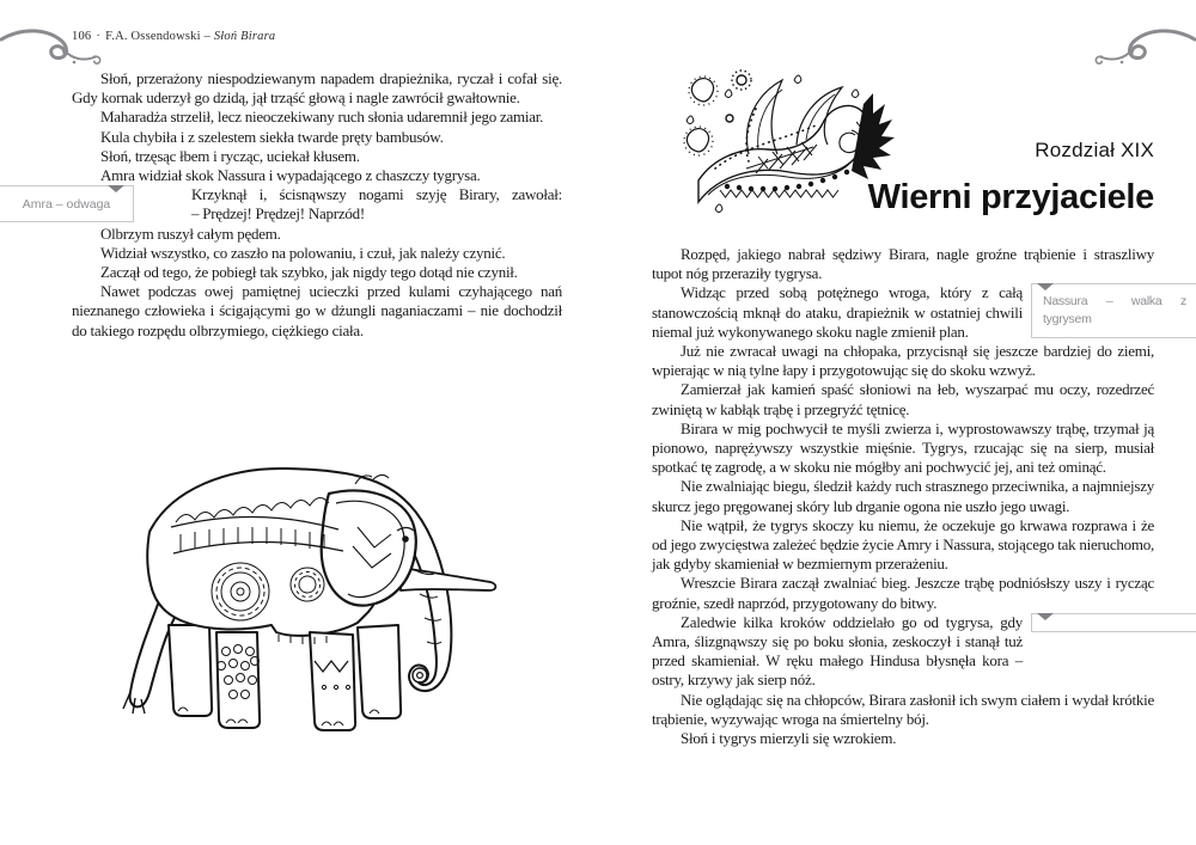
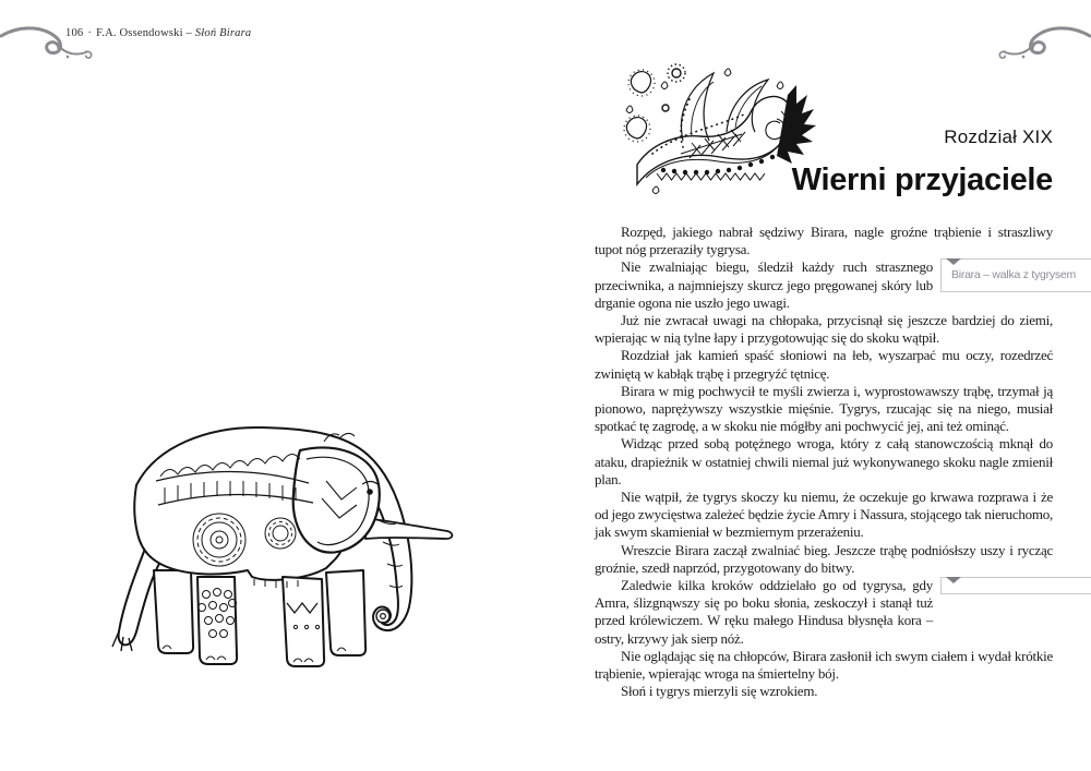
  106 · F.A. Ossendowski – Słoń Birara
- Słoń, przerażony niespodziewanym napadem drapieżnika, ryczał i cofał się. Gdy kornak uderzył go dzidą, jął trząść głową i nagle zawrócił gwałtownie.
- Maharadża strzelił, lecz nieoczekiwany ruch słonia udaremnił jego zamiar.
- Kula chybiła i z szelestem siekła twarde pręty bambusów.
- Słoń, trzęsąc łbem i rycząc, uciekał kłusem.
- Amra widział skok Nassura i wypadającego z chaszczy tygrysa.
- Amra – odwaga
- Krzyknął i, ścisnąwszy nogami szyję Birary, zawołał:
- – Prędzej! Prędzej! Naprzód!
- Olbrzym ruszył całym pędem.
- Widział wszystko, co zaszło na polowaniu, i czuł, jak należy czynić.
- Zaczął od tego, że pobiegł tak szybko, jak nigdy tego dotąd nie czynił.
- Nawet podczas owej pamiętnej ucieczki przed kulami czyhającego nań nieznanego człowieka i ścigającymi go w dżungli naganiaczami – nie dochodził do takiego rozpędu olbrzymiego, ciężkiego ciała.
  Rozdział XIX
  Wierni przyjaciele
  Rozpęd, jakiego nabrał sędziwy Birara, nagle groźne trąbienie i straszliwy tupot nóg przeraziły tygrysa.
- Nassura – walka z tygrysem
+ Birara – walka z tygrysem
- Widząc przed sobą potężnego wroga, który z całą stanowczością mknął do ataku, drapieżnik w ostatniej chwili niemal już wykonywanego skoku nagle zmienił plan.
+ Nie zwalniając biegu, śledził każdy ruch strasznego przeciwnika, a najmniejszy skurcz jego pręgowanej skóry lub drganie ogona nie uszło jego uwagi.
- Już nie zwracał uwagi na chłopaka, przycisnął się jeszcze bardziej do ziemi, wpierając w nią tylne łapy i przygotowując się do skoku wzwyż.
+ Już nie zwracał uwagi na chłopaka, przycisnął się jeszcze bardziej do ziemi, wpierając w nią tylne łapy i przygotowując się do skoku wątpił.
- Zamierzał jak kamień spaść słoniowi na łeb, wyszarpać mu oczy, rozedrzeć zwiniętą w kabłąk trąbę i przegryźć tętnicę.
+ Rozdział jak kamień spaść słoniowi na łeb, wyszarpać mu oczy, rozedrzeć zwiniętą w kabłąk trąbę i przegryźć tętnicę.
- Birara w mig pochwycił te myśli zwierza i, wyprostowawszy trąbę, trzymał ją pionowo, naprężywszy wszystkie mięśnie. Tygrys, rzucając się na sierp, musiał spotkać tę zagrodę, a w skoku nie mógłby ani pochwycić jej, ani też ominąć.
+ Birara w mig pochwycił te myśli zwierza i, wyprostowawszy trąbę, trzymał ją pionowo, naprężywszy wszystkie mięśnie. Tygrys, rzucając się na niego, musiał spotkać tę zagrodę, a w skoku nie mógłby ani pochwycić jej, ani też ominąć.
- Nie zwalniając biegu, śledził każdy ruch strasznego przeciwnika, a najmniejszy skurcz jego pręgowanej skóry lub drganie ogona nie uszło jego uwagi.
+ Widząc przed sobą potężnego wroga, który z całą stanowczością mknął do ataku, drapieżnik w ostatniej chwili niemal już wykonywanego skoku nagle zmienił plan.
- Nie wątpił, że tygrys skoczy ku niemu, że oczekuje go krwawa rozprawa i że od jego zwycięstwa zależeć będzie życie Amry i Nassura, stojącego tak nieruchomo, jak gdyby skamieniał w bezmiernym przerażeniu.
+ Nie wątpił, że tygrys skoczy ku niemu, że oczekuje go krwawa rozprawa i że od jego zwycięstwa zależeć będzie życie Amry i Nassura, stojącego tak nieruchomo, jak swym skamieniał w bezmiernym przerażeniu.
  Wreszcie Birara zaczął zwalniać bieg. Jeszcze trąbę podniósłszy uszy i rycząc groźnie, szedł naprzód, przygotowany do bitwy.
- Zaledwie kilka kroków oddzielało go od tygrysa, gdy Amra, ślizgnąwszy się po boku słonia, zeskoczył i stanął tuż przed skamieniał. W ręku małego Hindusa błysnęła kora – ostry, krzywy jak sierp nóż.
+ Zaledwie kilka kroków oddzielało go od tygrysa, gdy Amra, ślizgnąwszy się po boku słonia, zeskoczył i stanął tuż przed królewiczem. W ręku małego Hindusa błysnęła kora – ostry, krzywy jak sierp nóż.
- Nie oglądając się na chłopców, Birara zasłonił ich swym ciałem i wydał krótkie trąbienie, wyzywając wroga na śmiertelny bój.
+ Nie oglądając się na chłopców, Birara zasłonił ich swym ciałem i wydał krótkie trąbienie, wpierając wroga na śmiertelny bój.
  Słoń i tygrys mierzyli się wzrokiem.
